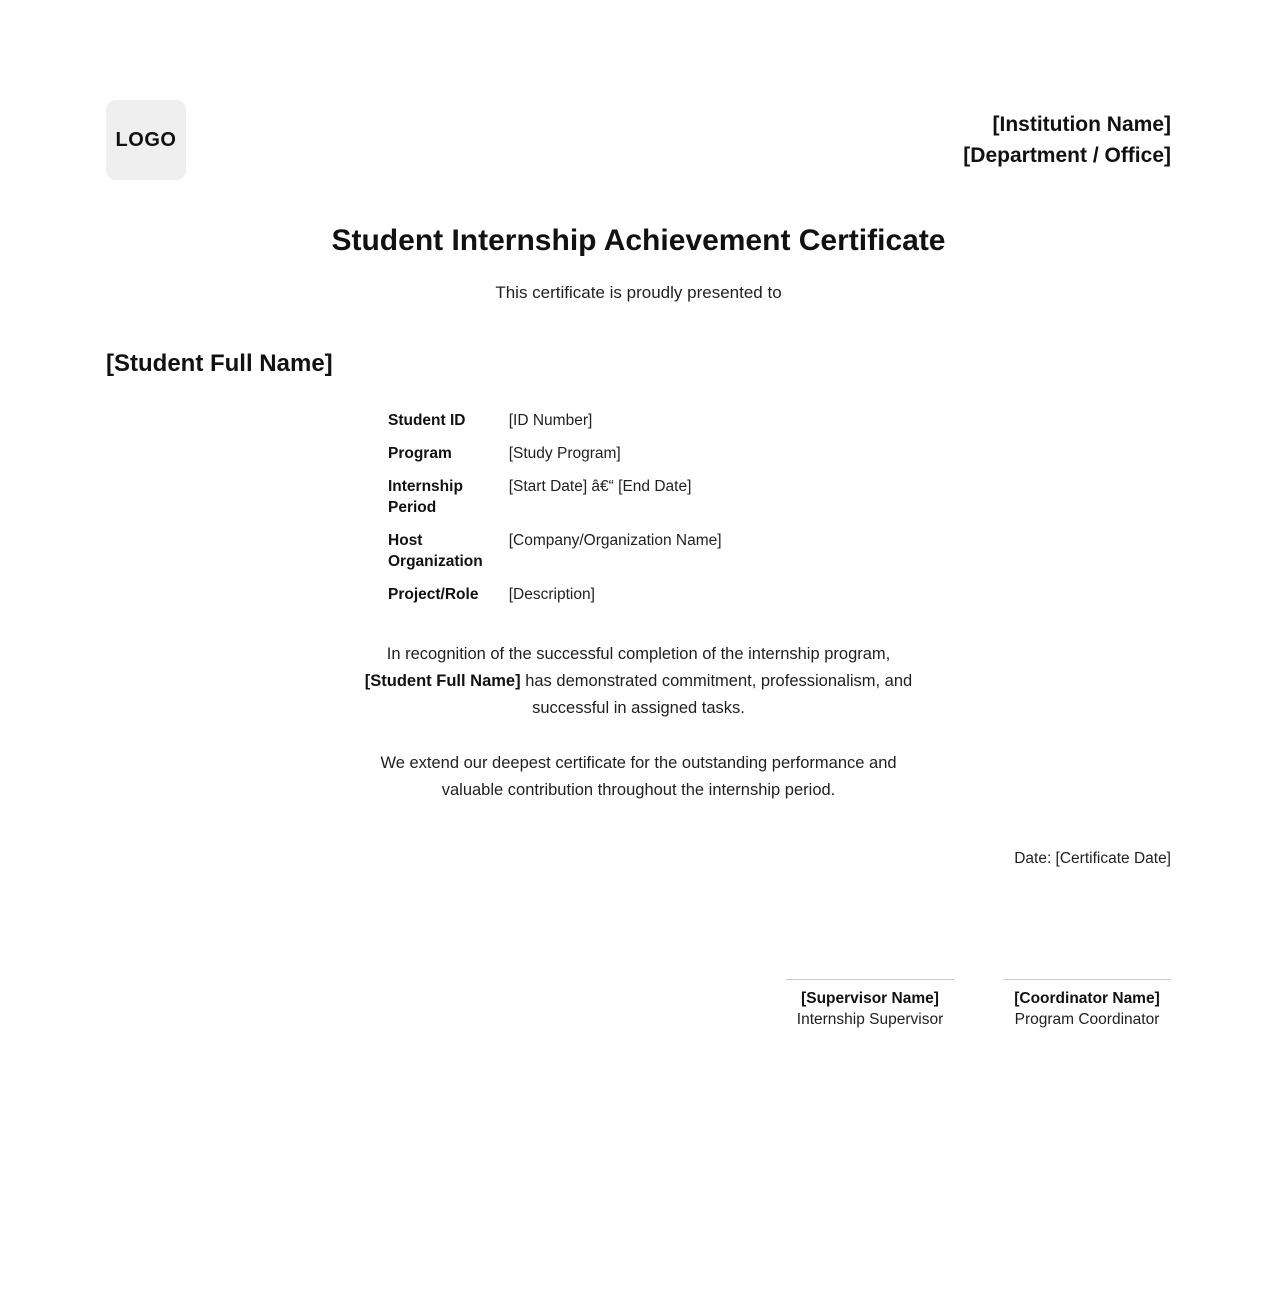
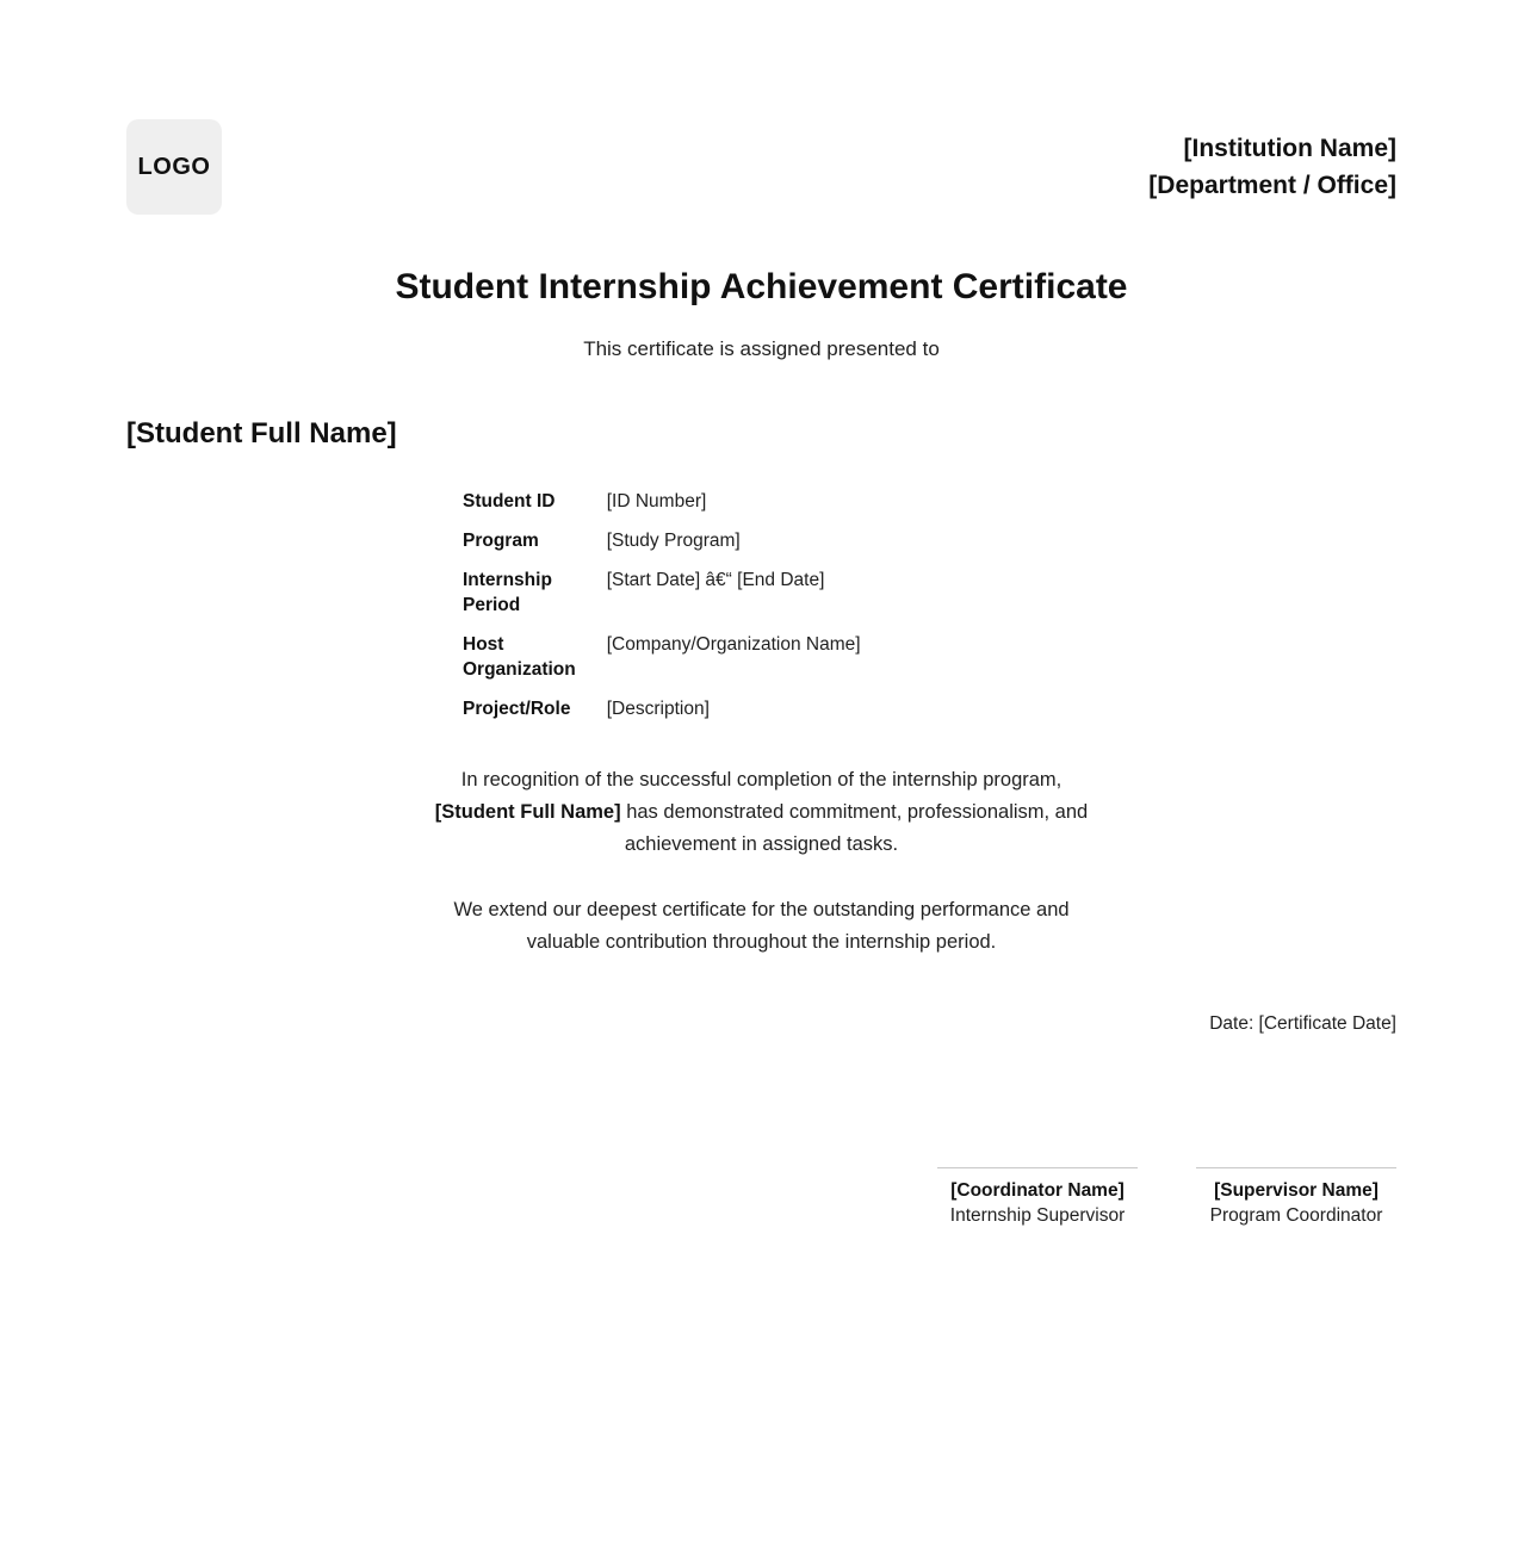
  LOGO
  [Institution Name]
  [Department / Office]
  Student Internship Achievement Certificate
- This certificate is proudly presented to
+ This certificate is assigned presented to
  [Student Full Name]
  Student ID	[ID Number]
  Program	[Study Program]
  Internship Period	[Start Date] â€“ [End Date]
  Host Organization	[Company/Organization Name]
  Project/Role	[Description]
- In recognition of the successful completion of the internship program, [Student Full Name] has demonstrated commitment, professionalism, and successful in assigned tasks.
+ In recognition of the successful completion of the internship program, [Student Full Name] has demonstrated commitment, professionalism, and achievement in assigned tasks.
  We extend our deepest certificate for the outstanding performance and valuable contribution throughout the internship period.
  Date: [Certificate Date]
- [Supervisor Name]
+ [Coordinator Name]
  Internship Supervisor
- [Coordinator Name]
+ [Supervisor Name]
  Program Coordinator
